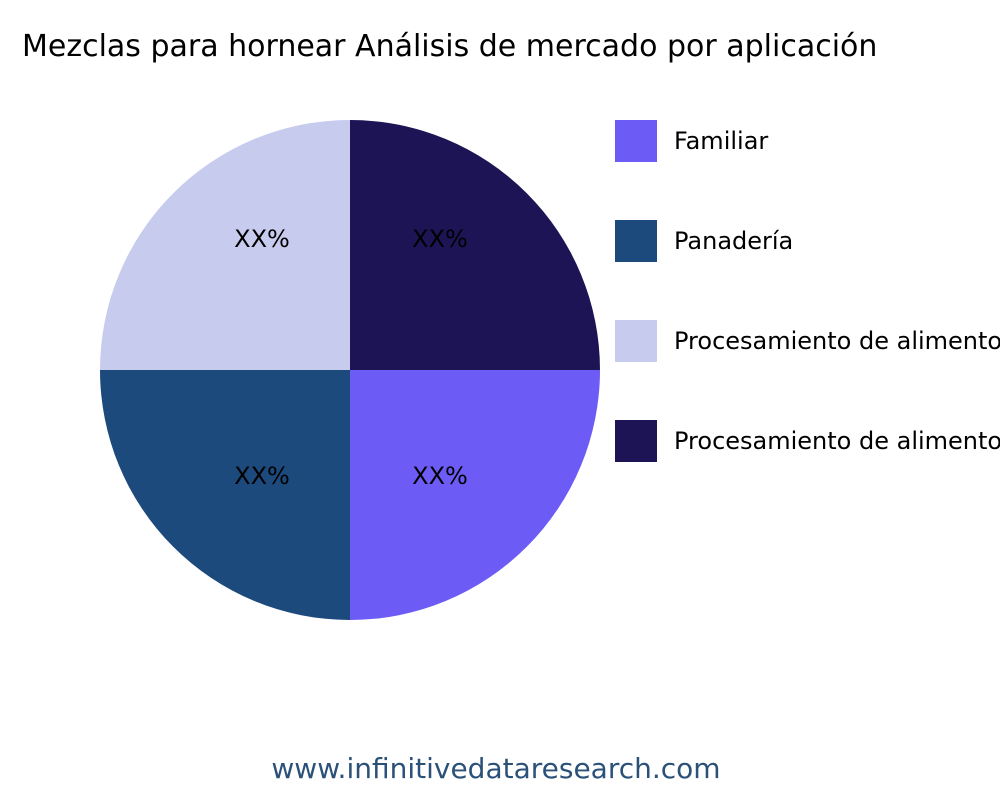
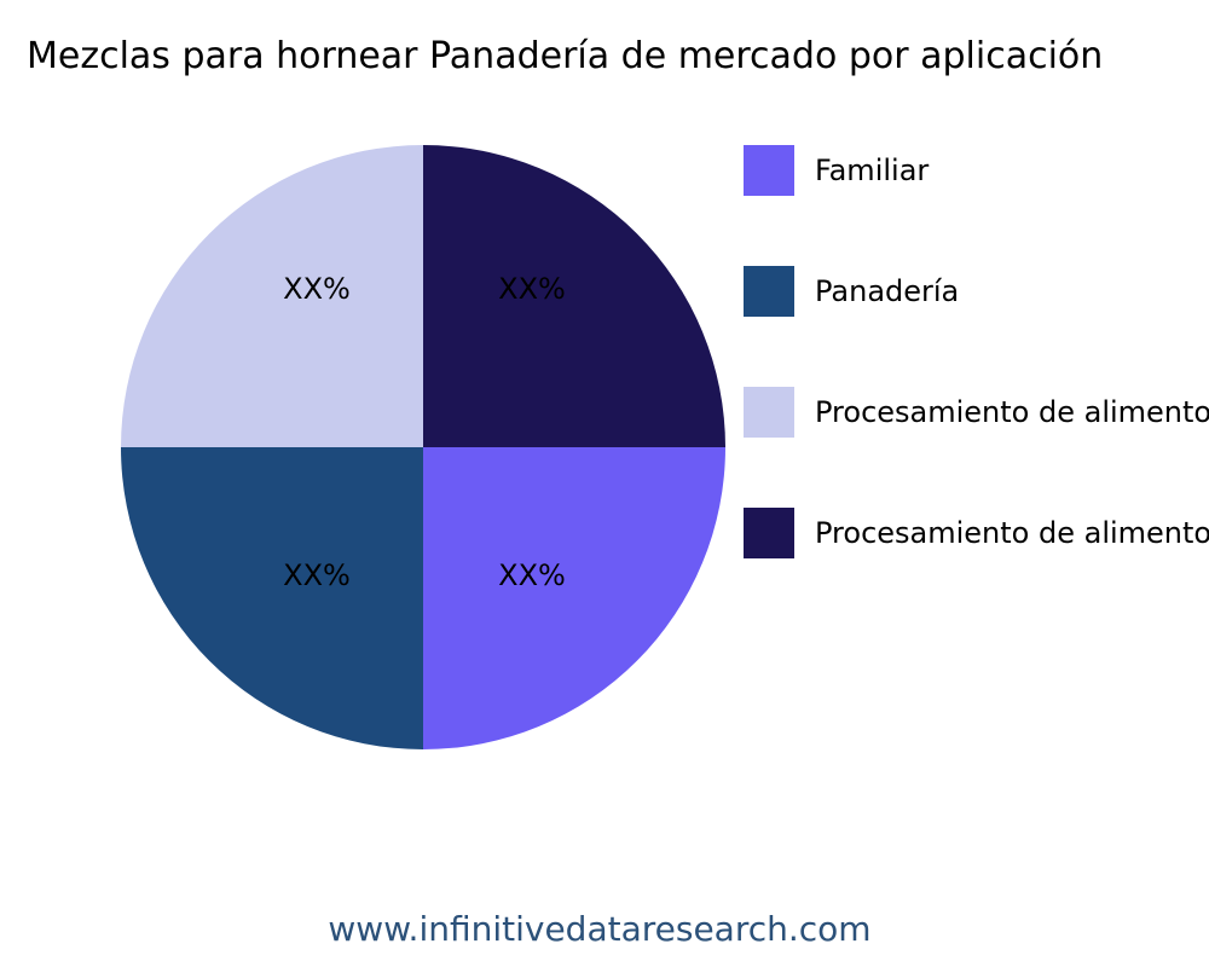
- Mezclas para hornear Análisis de mercado por aplicación
+ Mezclas para hornear Panadería de mercado por aplicación
  XX%
  XX%
  XX%
  XX%
  Familiar
  Panadería
  Procesamiento de alimento
  Procesamiento de alimento
  www.infinitivedataresearch.com
